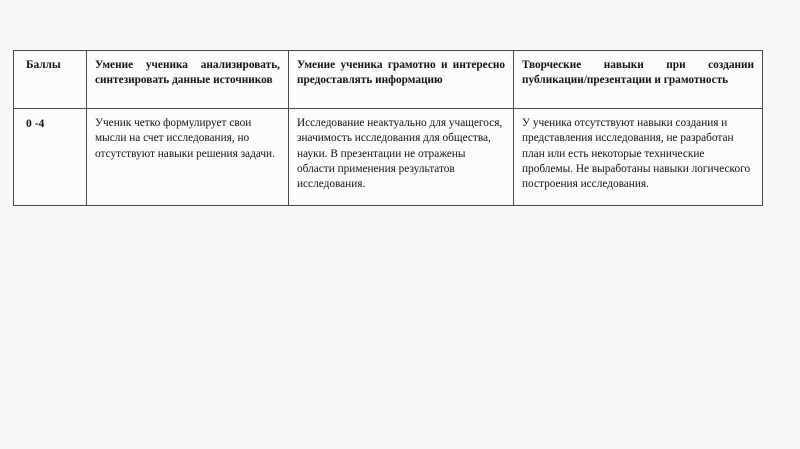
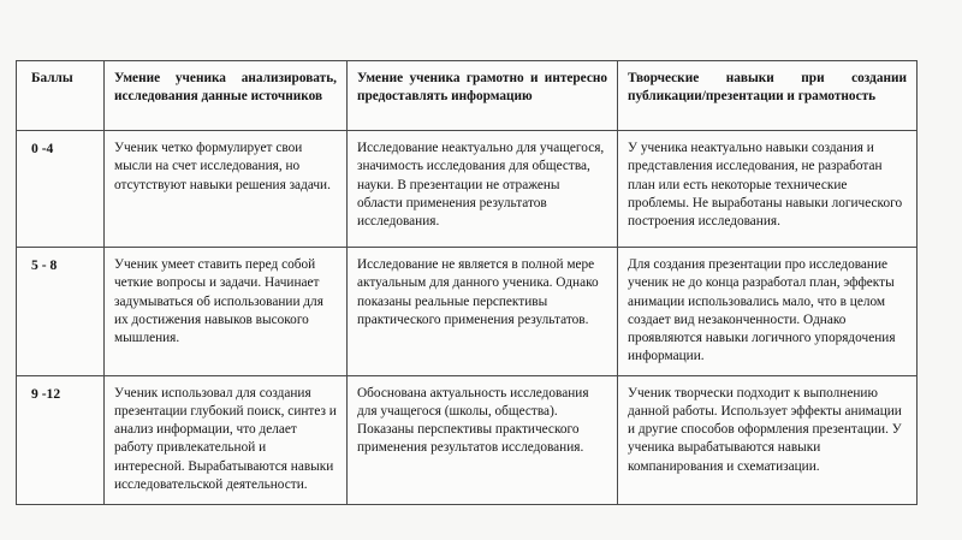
- Баллы	Умение ученика анализировать, синтезировать данные источников	Умение ученика грамотно и интересно предоставлять информацию	Творческие навыки при создании публикации/презентации и грамотность
+ Баллы	Умение ученика анализировать, исследования данные источников	Умение ученика грамотно и интересно предоставлять информацию	Творческие навыки при создании публикации/презентации и грамотность
- 0 -4	Ученик четко формулирует свои мысли на счет исследования, но отсутствуют навыки решения задачи.	Исследование неактуально для учащегося, значимость исследования для общества, науки. В презентации не отражены области применения результатов исследования.	У ученика отсутствуют навыки создания и представления исследования, не разработан план или есть некоторые технические проблемы. Не выработаны навыки логического построения исследования.
+ 0 -4	Ученик четко формулирует свои мысли на счет исследования, но отсутствуют навыки решения задачи.	Исследование неактуально для учащегося, значимость исследования для общества, науки. В презентации не отражены области применения результатов исследования.	У ученика неактуально навыки создания и представления исследования, не разработан план или есть некоторые технические проблемы. Не выработаны навыки логического построения исследования.
+ 5 - 8	Ученик умеет ставить перед собой четкие вопросы и задачи. Начинает задумываться об использовании для их достижения навыков высокого мышления.	Исследование не является в полной мере актуальным для данного ученика. Однако показаны реальные перспективы практического применения результатов.	Для создания презентации про исследование ученик не до конца разработал план, эффекты анимации использовались мало, что в целом создает вид незаконченности. Однако проявляются навыки логичного упорядочения информации.
+ 9 -12	Ученик использовал для создания презентации глубокий поиск, синтез и анализ информации, что делает работу привлекательной и интересной. Вырабатываются навыки исследовательской деятельности.	Обоснована актуальность исследования для учащегося (школы, общества). Показаны перспективы практического применения результатов исследования.	Ученик творчески подходит к выполнению данной работы. Использует эффекты анимации и другие способов оформления презентации. У ученика вырабатываются навыки компанирования и схематизации.
